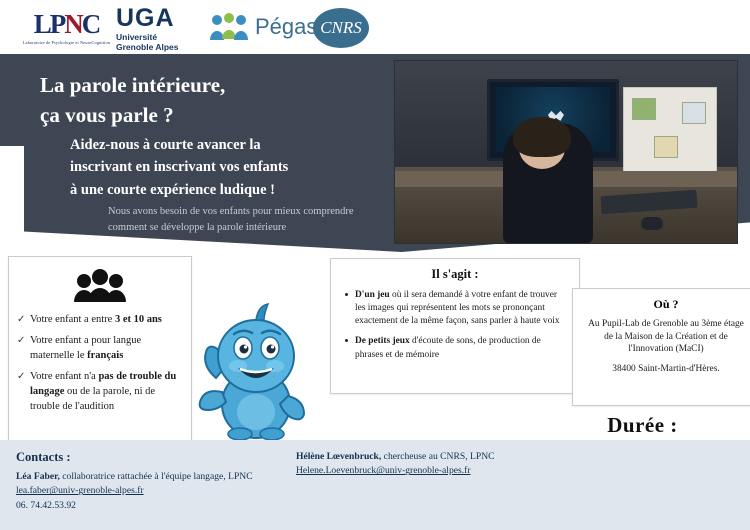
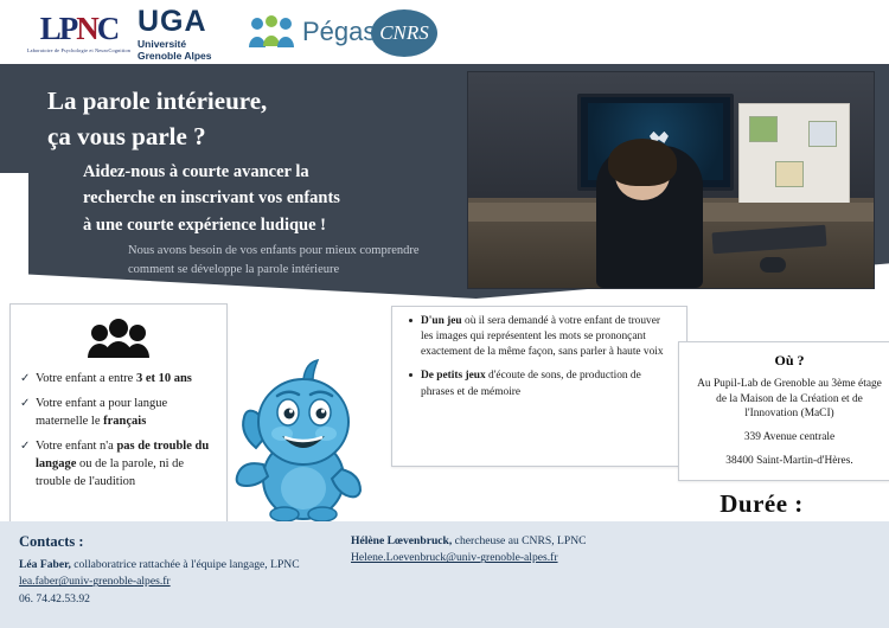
  LPNC
  UGA
  Université
  Grenoble Alpes
  Pégas
  CNRS
  La parole intérieure,
  ça vous parle ?
  Aidez-nous à courte avancer la
- inscrivant en inscrivant vos enfants
+ recherche en inscrivant vos enfants
  à une courte expérience ludique !
  Nous avons besoin de vos enfants pour mieux comprendre
  comment se développe la parole intérieure
  ✓
  Votre enfant a entre 3 et 10 ans
  ✓
  Votre enfant a pour langue maternelle le français
  ✓
  Votre enfant n'a pas de trouble du langage ou de la parole, ni de trouble de l'audition
- Il s'agit :
  D'un jeu où il sera demandé à votre enfant de trouver les images qui représentent les mots se prononçant exactement de la même façon, sans parler à haute voix
  De petits jeux d'écoute de sons, de production de phrases et de mémoire
  Où ?
  Au Pupil-Lab de Grenoble au 3ème étage de la Maison de la Création et de l'Innovation (MaCI)
+ 339 Avenue centrale
  38400 Saint-Martin-d'Hères.
  Durée :
  Contacts :
  Léa Faber, collaboratrice rattachée à l'équipe langage, LPNC
  lea.faber@univ-grenoble-alpes.fr
  06. 74.42.53.92
  Hélène Lœvenbruck, chercheuse au CNRS, LPNC
  Helene.Loevenbruck@univ-grenoble-alpes.fr
